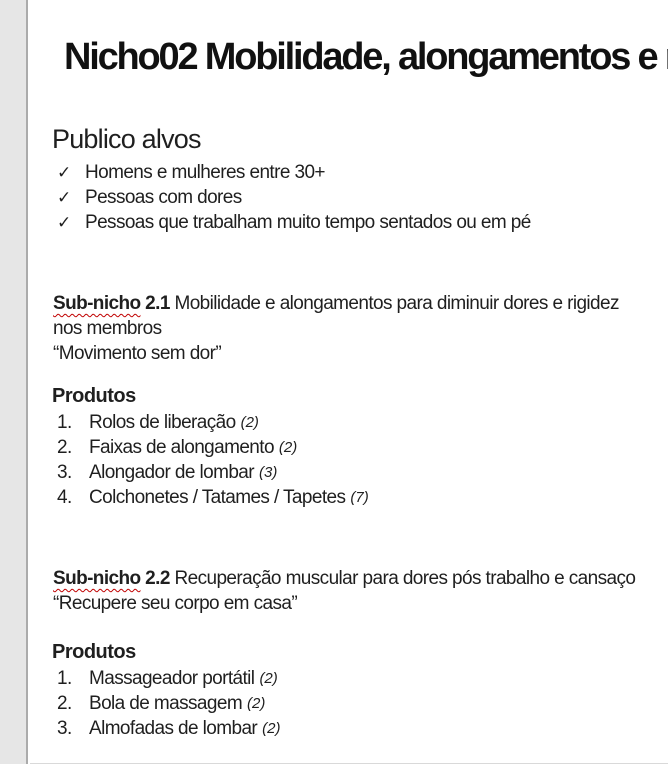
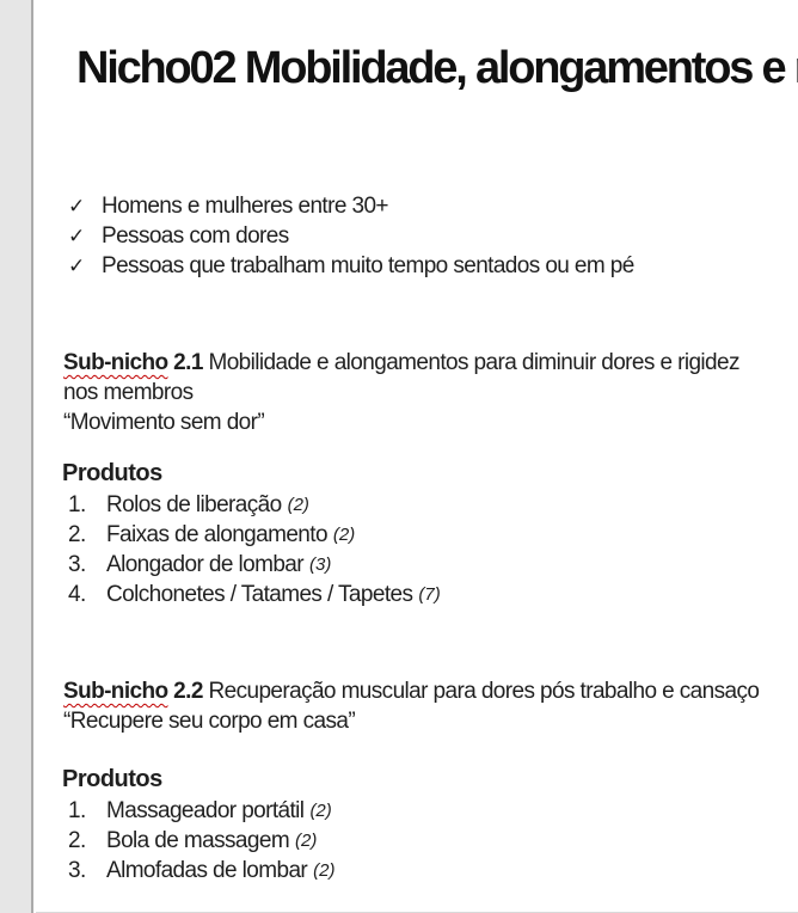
  Nicho02 Mobilidade, alongamentos e
- Publico alvos
  ✓
  Homens e mulheres entre 30+
  ✓
  Pessoas com dores
  ✓
  Pessoas que trabalham muito tempo sentados ou em pé
  Sub-nicho 2.1 Mobilidade e alongamentos para diminuir dores e rigidez
  nos membros
  “Movimento sem dor”
  Produtos
  1.
  Rolos de liberação
  (2)
  2.
  Faixas de alongamento
  (2)
  3.
  Alongador de lombar
  (3)
  4.
  Colchonetes / Tatames / Tapetes
  (7)
  Sub-nicho 2.2 Recuperação muscular para dores pós trabalho e cansaço
  “Recupere seu corpo em casa”
  Produtos
  1.
  Massageador portátil
  (2)
  2.
  Bola de massagem
  (2)
  3.
  Almofadas de lombar
  (2)
